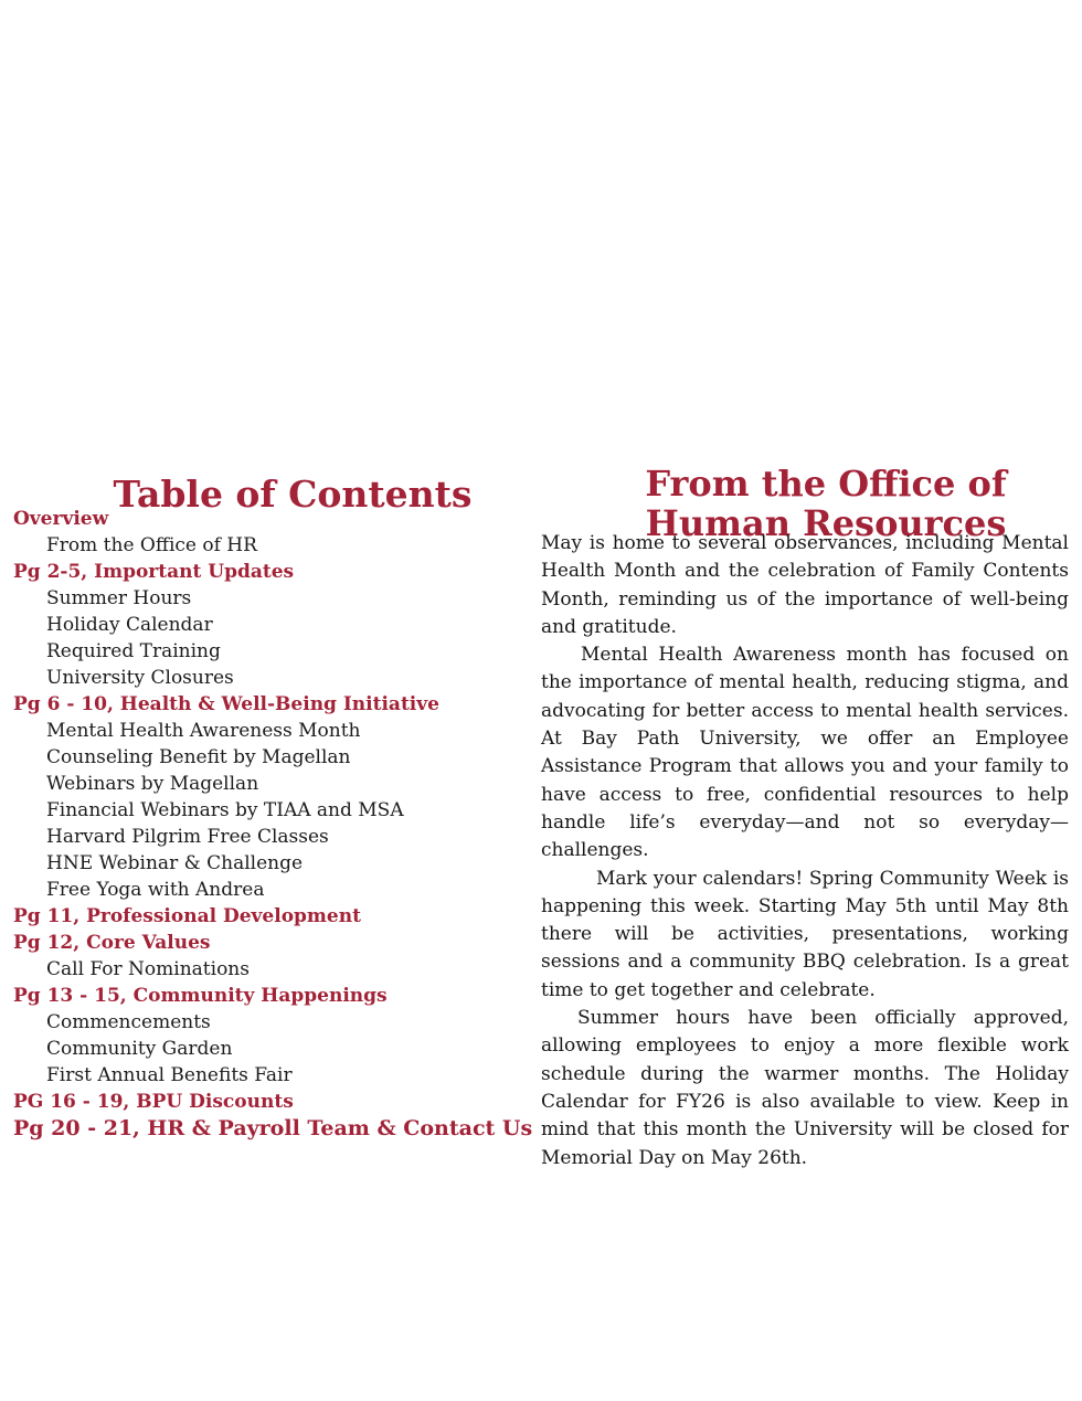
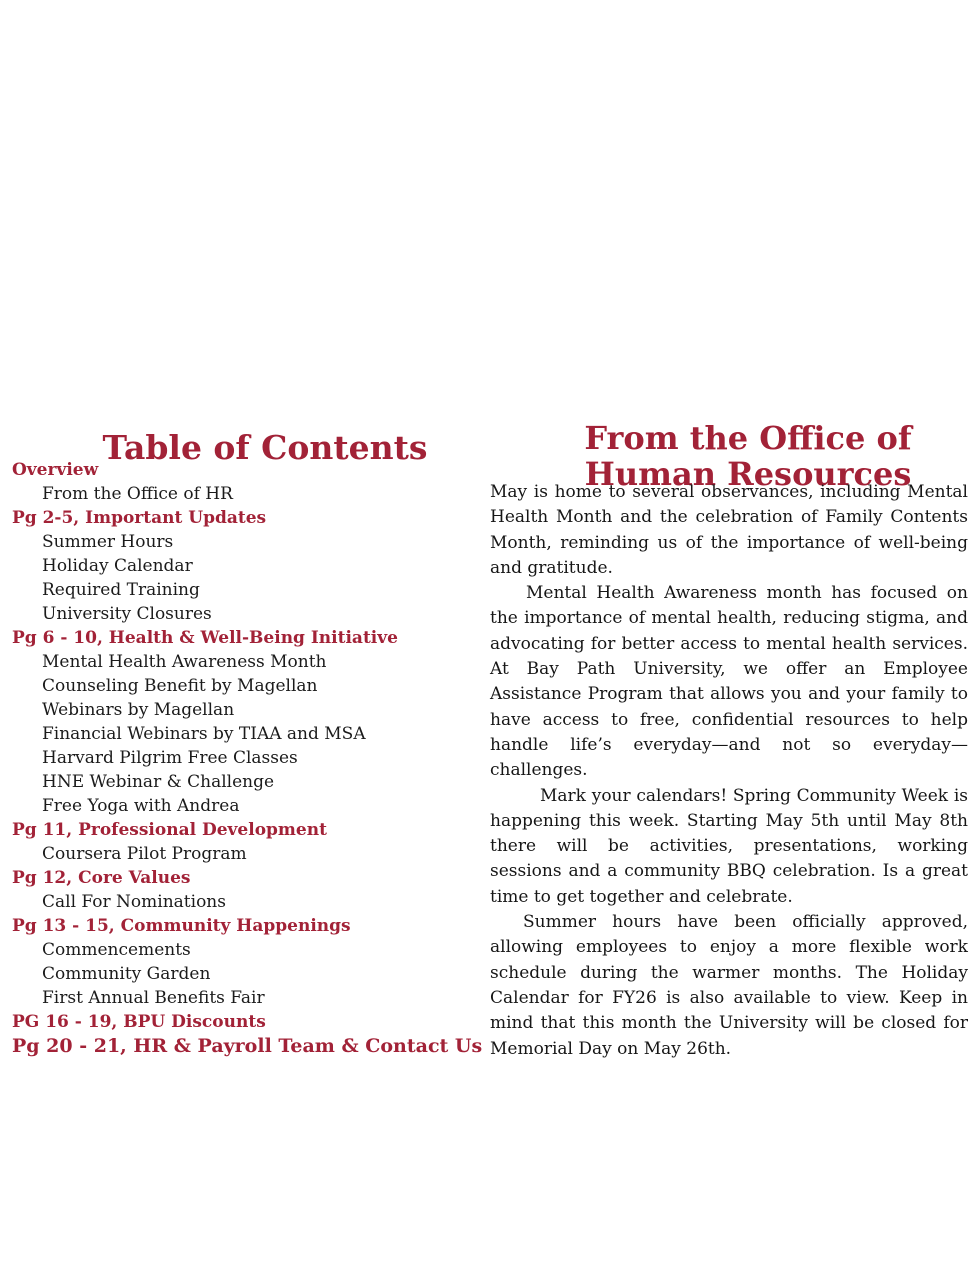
  Table of Contents
  Overview
  From the Office of HR
  Pg 2-5, Important Updates
  Summer Hours
  Holiday Calendar
  Required Training
  University Closures
  Pg 6 - 10, Health & Well-Being Initiative
  Mental Health Awareness Month
  Counseling Benefit by Magellan
  Webinars by Magellan
  Financial Webinars by TIAA and MSA
  Harvard Pilgrim Free Classes
  HNE Webinar & Challenge
  Free Yoga with Andrea
  Pg 11, Professional Development
+ Coursera Pilot Program
  Pg 12, Core Values
  Call For Nominations
  Pg 13 - 15, Community Happenings
  Commencements
  Community Garden
  First Annual Benefits Fair
  PG 16 - 19, BPU Discounts
  Pg 20 - 21, HR & Payroll Team & Contact Us
  From the Office of
  Human Resources
  May is home to several observances, including Mental Health Month and the celebration of Family Contents Month, reminding us of the importance of well-being and gratitude.
  Mental Health Awareness month has focused on the importance of mental health, reducing stigma, and advocating for better access to mental health services. At Bay Path University, we offer an Employee Assistance Program that allows you and your family to have access to free, confidential resources to help handle life’s everyday—and not so everyday—challenges.
  Mark your calendars! Spring Community Week is happening this week. Starting May 5th until May 8th there will be activities, presentations, working sessions and a community BBQ celebration. Is a great time to get together and celebrate.
  Summer hours have been officially approved, allowing employees to enjoy a more flexible work schedule during the warmer months. The Holiday Calendar for FY26 is also available to view. Keep in mind that this month the University will be closed for Memorial Day on May 26th.
